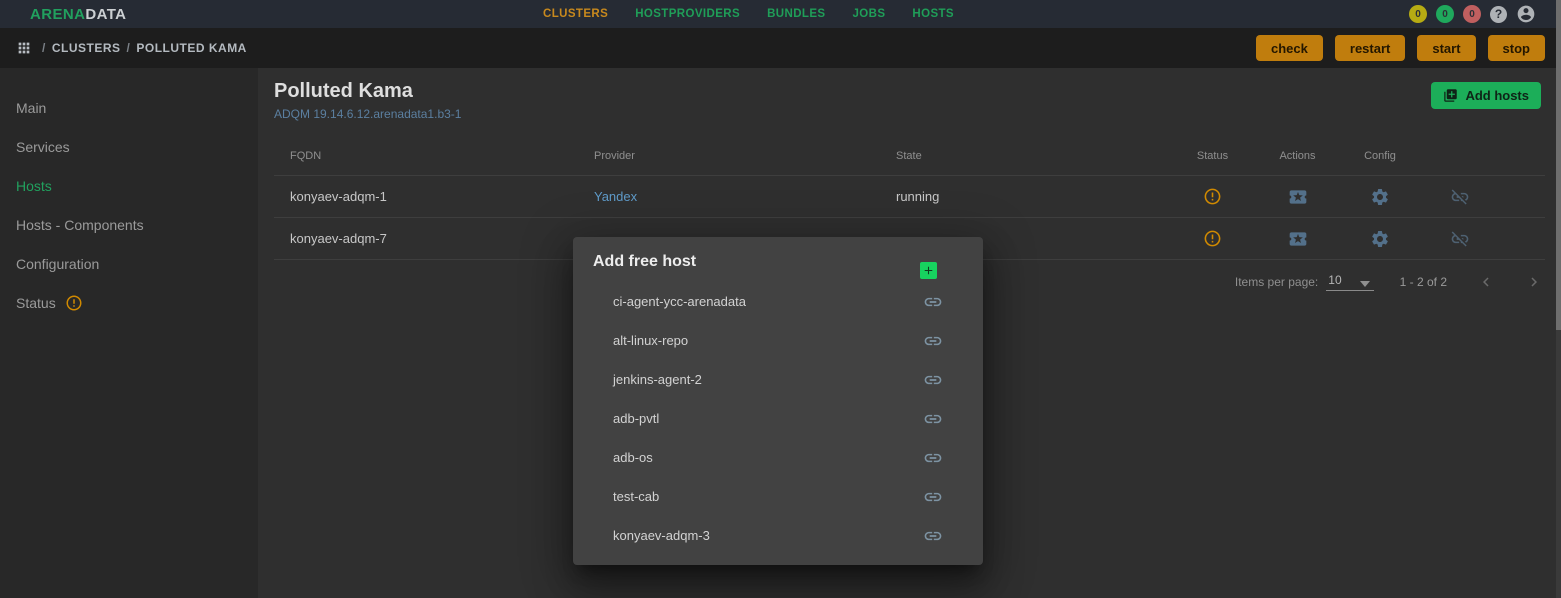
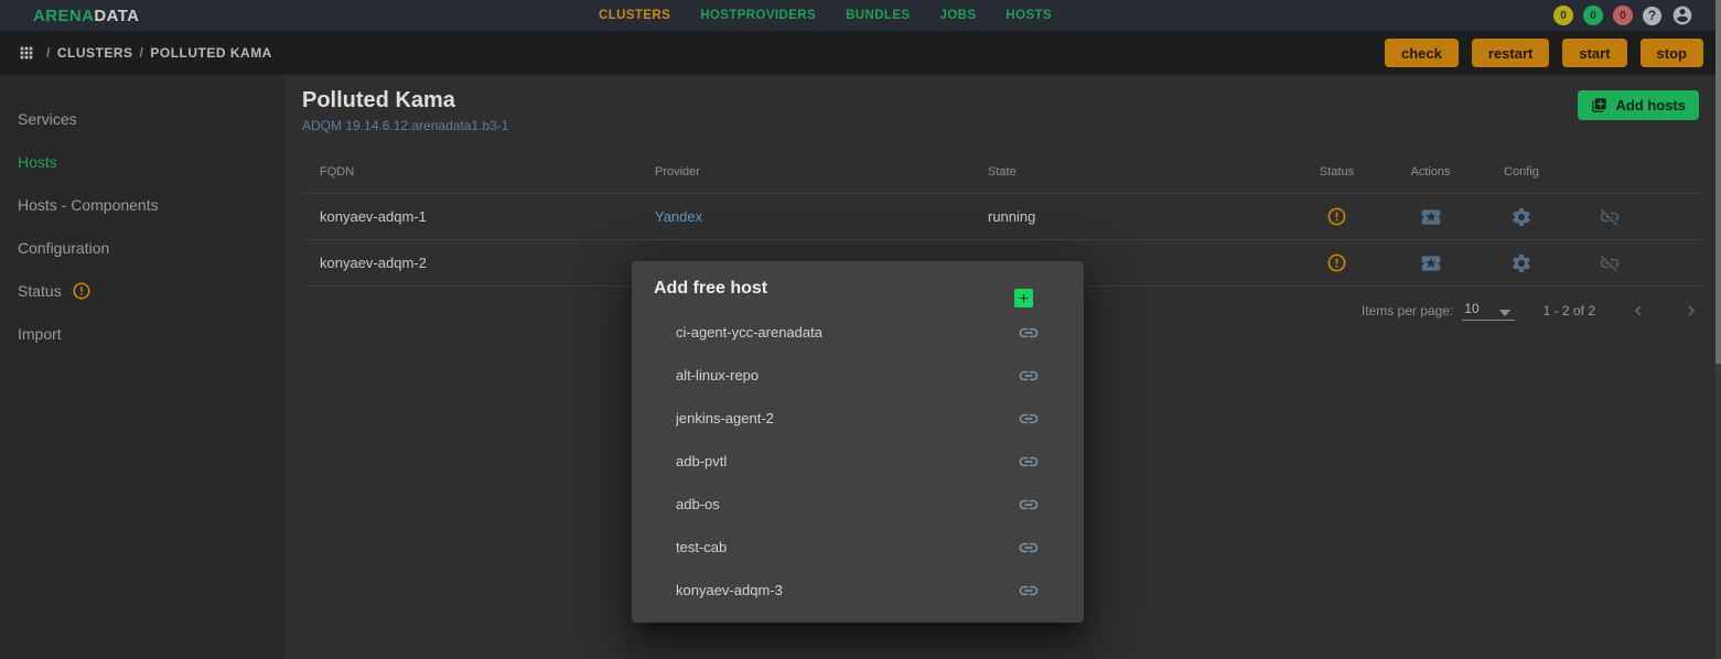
  ARENADATA
  CLUSTERS
  HOSTPROVIDERS
  BUNDLES
  JOBS
  HOSTS
  0
  0
  0
  ?
  /
  CLUSTERS
  /
  POLLUTED KAMA
  check
  restart
  start
  stop
- Main
  Services
  Hosts
  Hosts - Components
  Configuration
  Status
+ Import
  Polluted Kama
  ADQM 19.14.6.12.arenadata1.b3-1
  Add hosts
  FQDN
  Provider
  State
  Status
  Actions
  Config
  konyaev-adqm-1
  Yandex
  running
- konyaev-adqm-7
+ konyaev-adqm-2
  Items per page:
  10
  1 - 2 of 2
  Add free host
  ci-agent-ycc-arenadata
  alt-linux-repo
  jenkins-agent-2
  adb-pvtl
  adb-os
  test-cab
  konyaev-adqm-3
